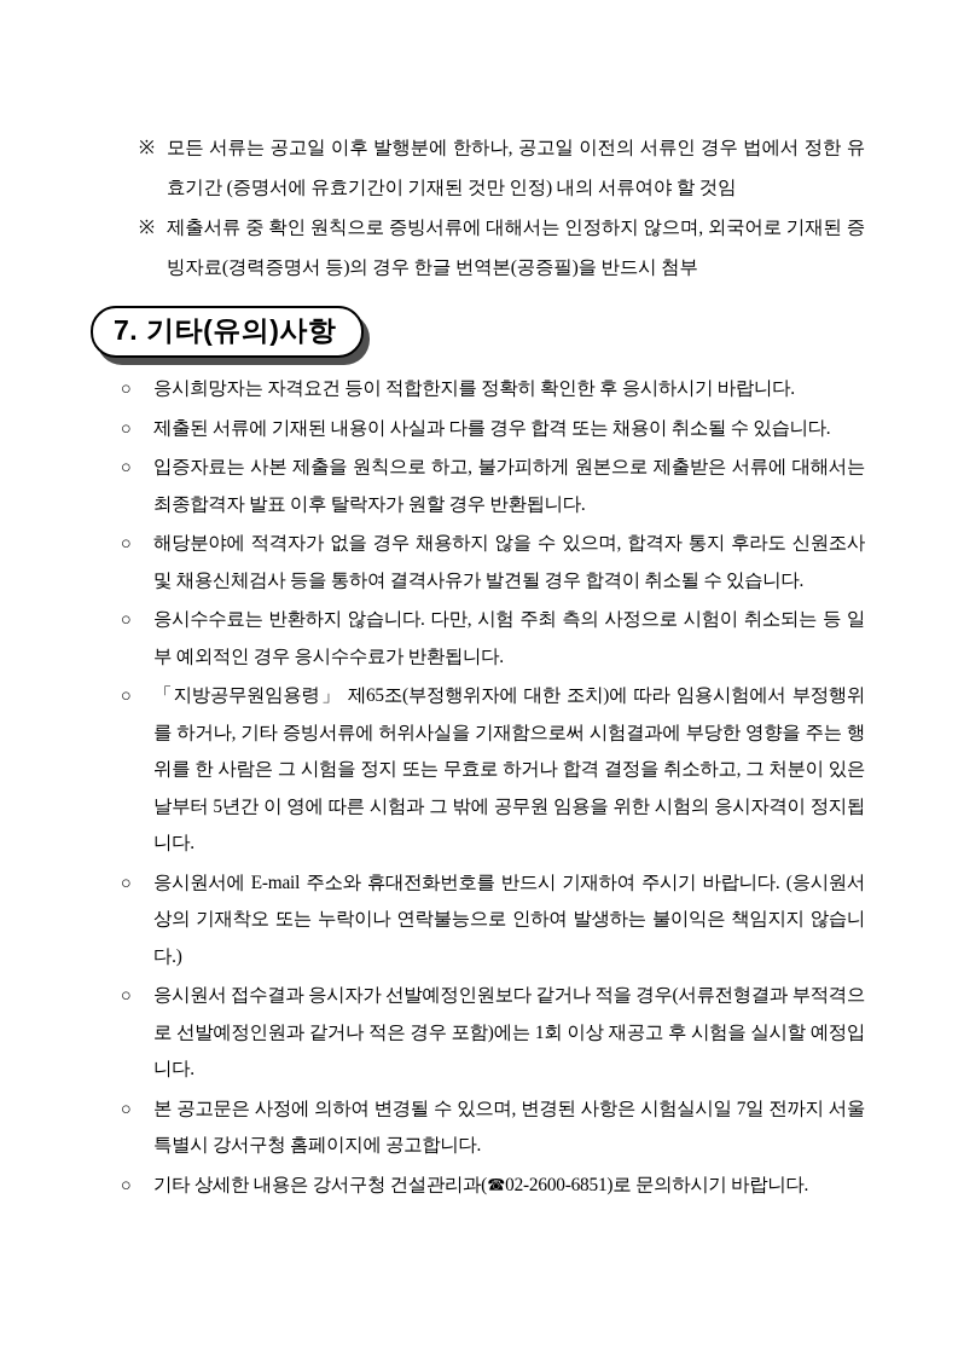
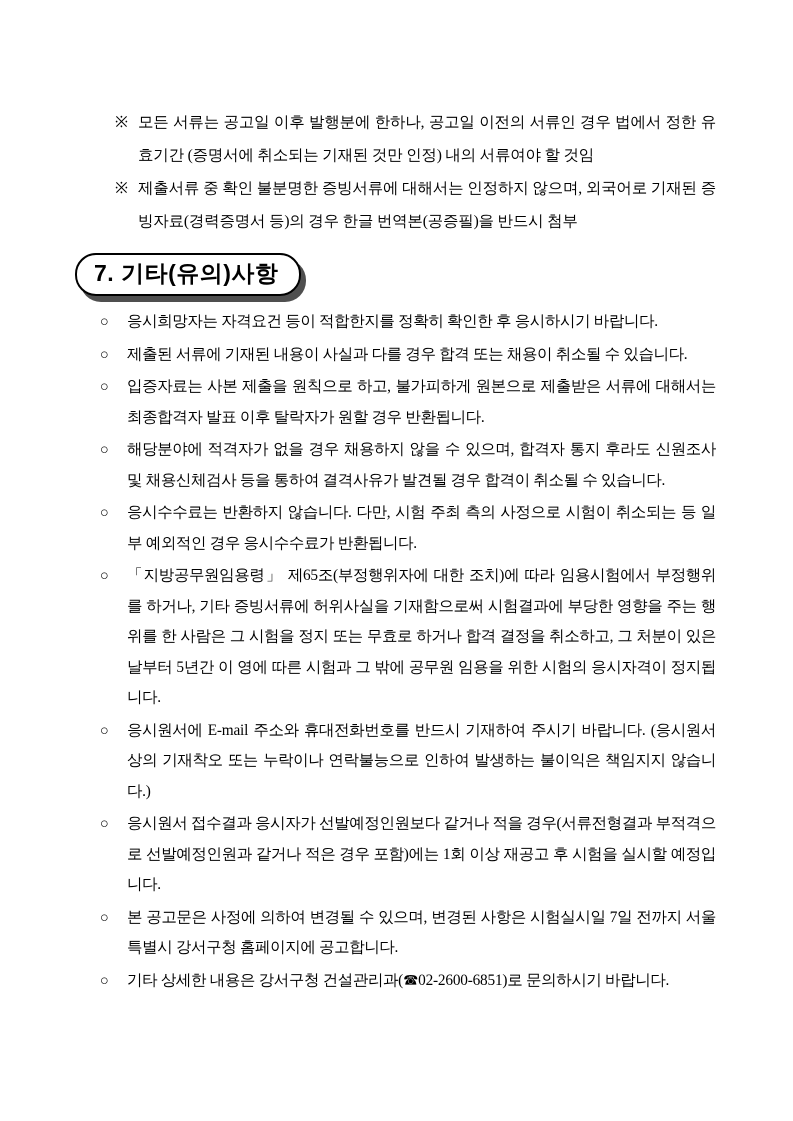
  ※
- 모든 서류는 공고일 이후 발행분에 한하나, 공고일 이전의 서류인 경우 법에서 정한 유효기간 (증명서에 유효기간이 기재된 것만 인정) 내의 서류여야 할 것임
+ 모든 서류는 공고일 이후 발행분에 한하나, 공고일 이전의 서류인 경우 법에서 정한 유효기간 (증명서에 취소되는 기재된 것만 인정) 내의 서류여야 할 것임
  ※
- 제출서류 중 확인 원칙으로 증빙서류에 대해서는 인정하지 않으며, 외국어로 기재된 증빙자료(경력증명서 등)의 경우 한글 번역본(공증필)을 반드시 첨부
+ 제출서류 중 확인 불분명한 증빙서류에 대해서는 인정하지 않으며, 외국어로 기재된 증빙자료(경력증명서 등)의 경우 한글 번역본(공증필)을 반드시 첨부
  7. 기타(유의)사항
  ○
  응시희망자는 자격요건 등이 적합한지를 정확히 확인한 후 응시하시기 바랍니다.
  ○
  제출된 서류에 기재된 내용이 사실과 다를 경우 합격 또는 채용이 취소될 수 있습니다.
  ○
  입증자료는 사본 제출을 원칙으로 하고, 불가피하게 원본으로 제출받은 서류에 대해서는 최종합격자 발표 이후 탈락자가 원할 경우 반환됩니다.
  ○
  해당분야에 적격자가 없을 경우 채용하지 않을 수 있으며, 합격자 통지 후라도 신원조사 및 채용신체검사 등을 통하여 결격사유가 발견될 경우 합격이 취소될 수 있습니다.
  ○
  응시수수료는 반환하지 않습니다. 다만, 시험 주최 측의 사정으로 시험이 취소되는 등 일부 예외적인 경우 응시수수료가 반환됩니다.
  ○
  「지방공무원임용령」 제65조(부정행위자에 대한 조치)에 따라 임용시험에서 부정행위를 하거나, 기타 증빙서류에 허위사실을 기재함으로써 시험결과에 부당한 영향을 주는 행위를 한 사람은 그 시험을 정지 또는 무효로 하거나 합격 결정을 취소하고, 그 처분이 있은 날부터 5년간 이 영에 따른 시험과 그 밖에 공무원 임용을 위한 시험의 응시자격이 정지됩니다.
  ○
  응시원서에 E-mail 주소와 휴대전화번호를 반드시 기재하여 주시기 바랍니다. (응시원서 상의 기재착오 또는 누락이나 연락불능으로 인하여 발생하는 불이익은 책임지지 않습니다.)
  ○
  응시원서 접수결과 응시자가 선발예정인원보다 같거나 적을 경우(서류전형결과 부적격으로 선발예정인원과 같거나 적은 경우 포함)에는 1회 이상 재공고 후 시험을 실시할 예정입니다.
  ○
  본 공고문은 사정에 의하여 변경될 수 있으며, 변경된 사항은 시험실시일 7일 전까지 서울특별시 강서구청 홈페이지에 공고합니다.
  ○
  기타 상세한 내용은 강서구청 건설관리과(☎02-2600-6851)로 문의하시기 바랍니다.
